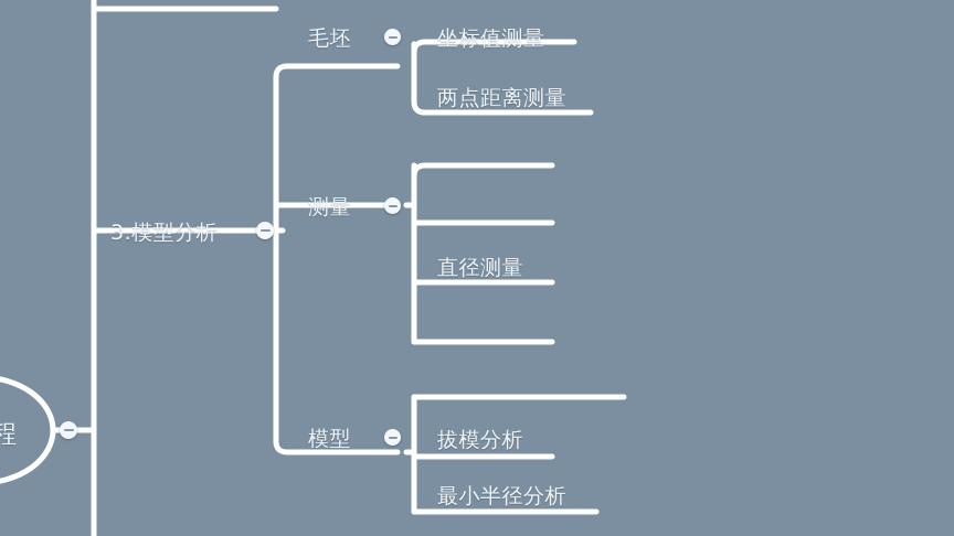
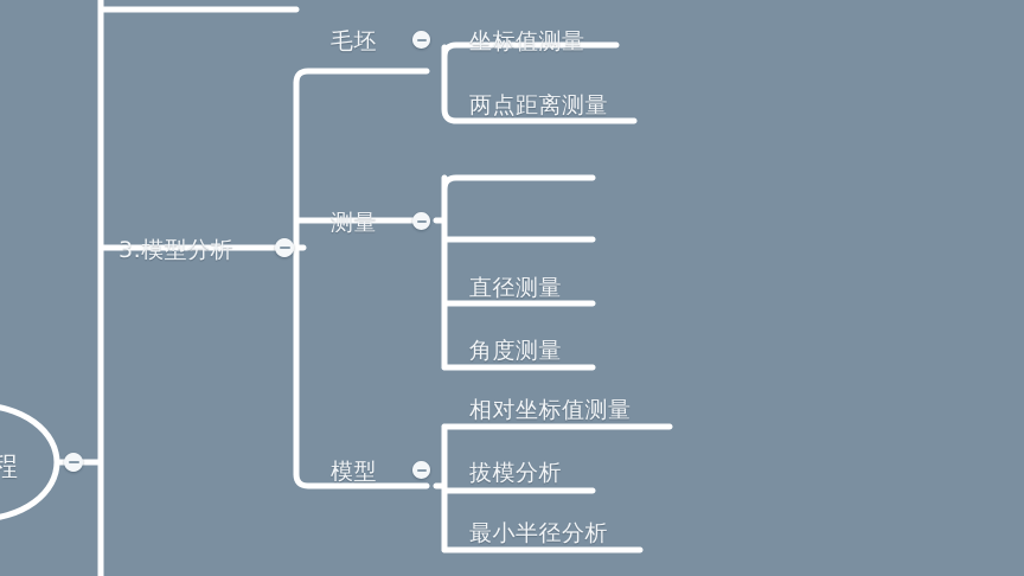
  程
  3.模型分析
  毛坯
  测量
  模型
  坐标值测量
  两点距离测量
  直径测量
+ 角度测量
+ 相对坐标值测量
  拔模分析
  最小半径分析
